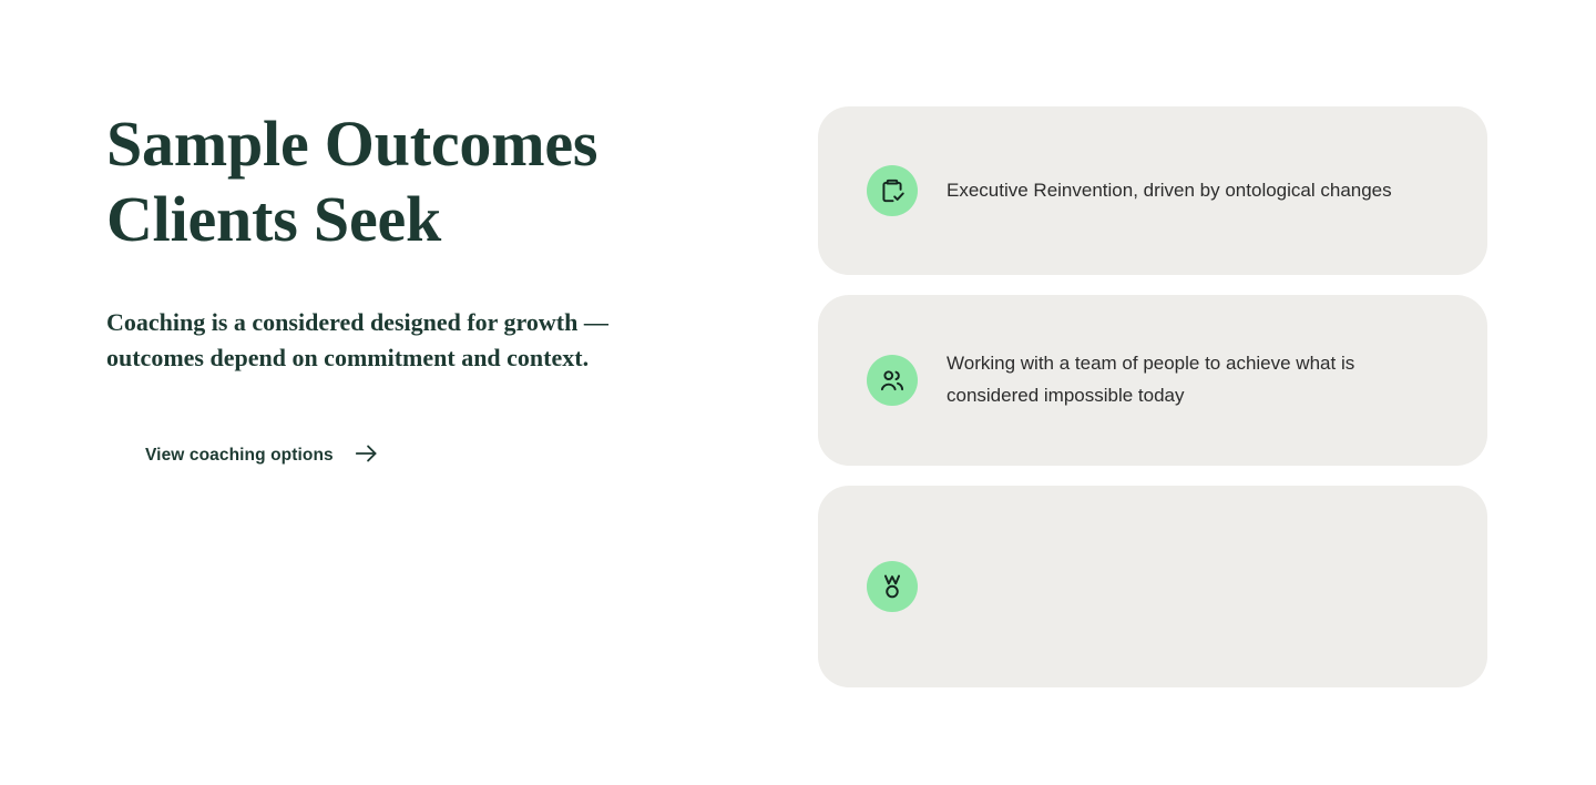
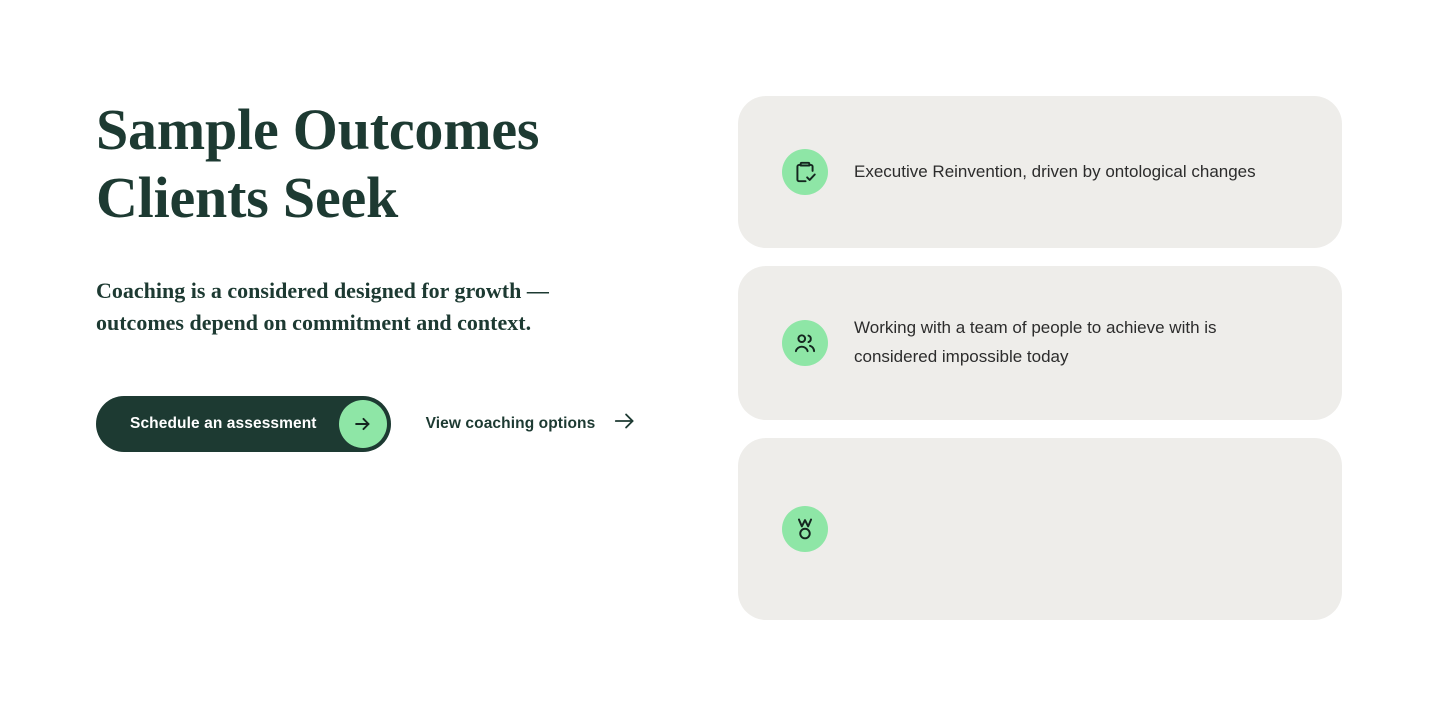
  Sample Outcomes Clients Seek
  Coaching is a considered designed for growth — outcomes depend on commitment and context.
+ Schedule an assessment
  View coaching options
  Executive Reinvention, driven by ontological changes
- Working with a team of people to achieve what is considered impossible today
+ Working with a team of people to achieve with is considered impossible today
